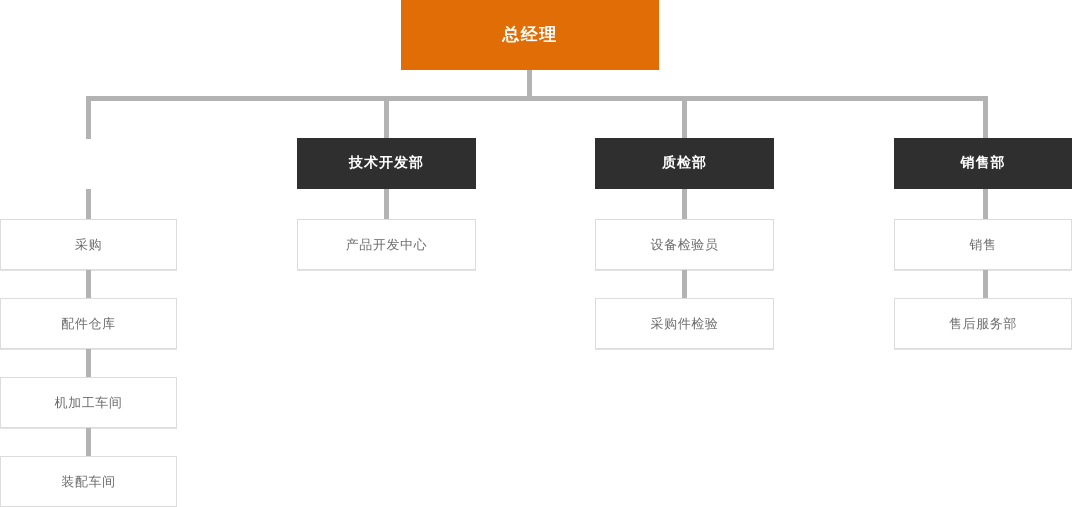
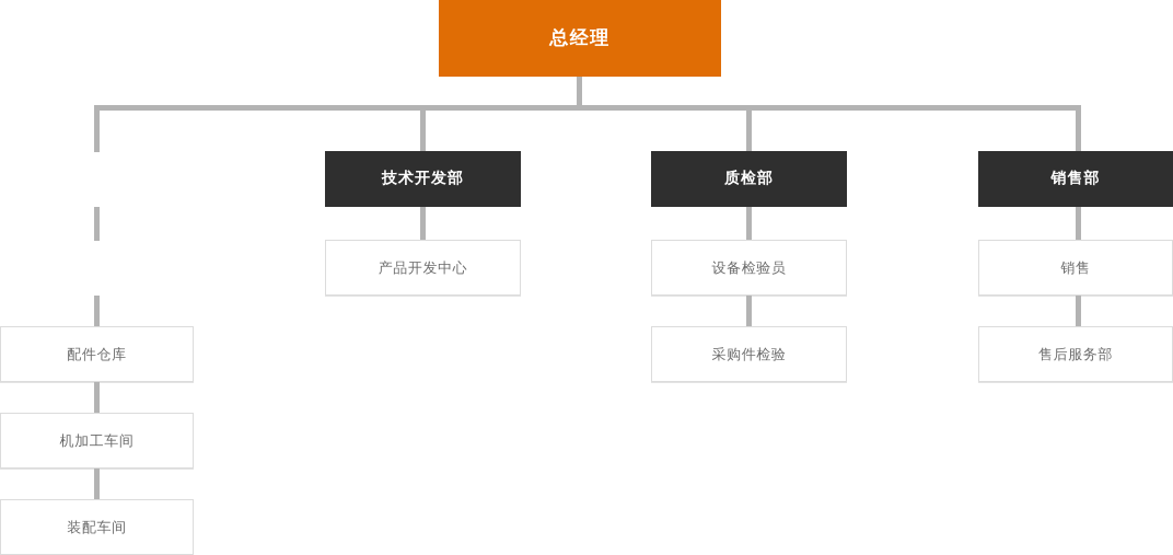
  总经理
  技术开发部
  质检部
  销售部
- 采购
  配件仓库
  机加工车间
  装配车间
  产品开发中心
  设备检验员
  采购件检验
  销售
  售后服务部
